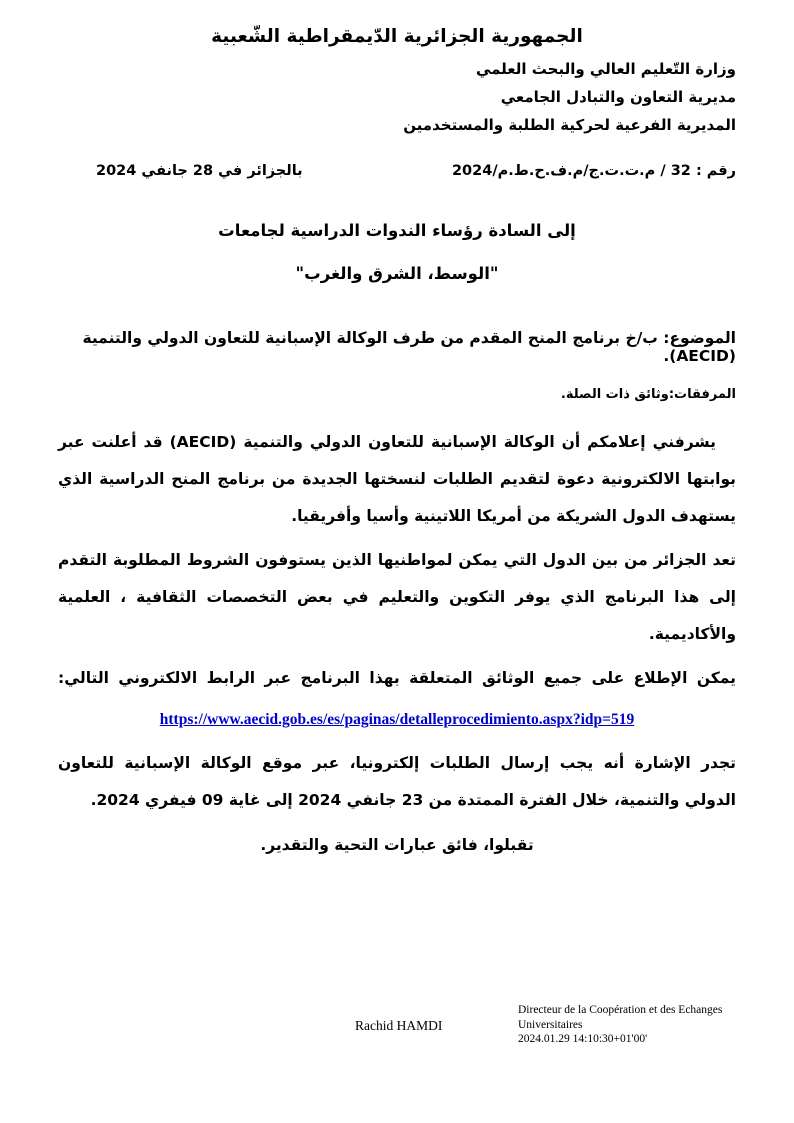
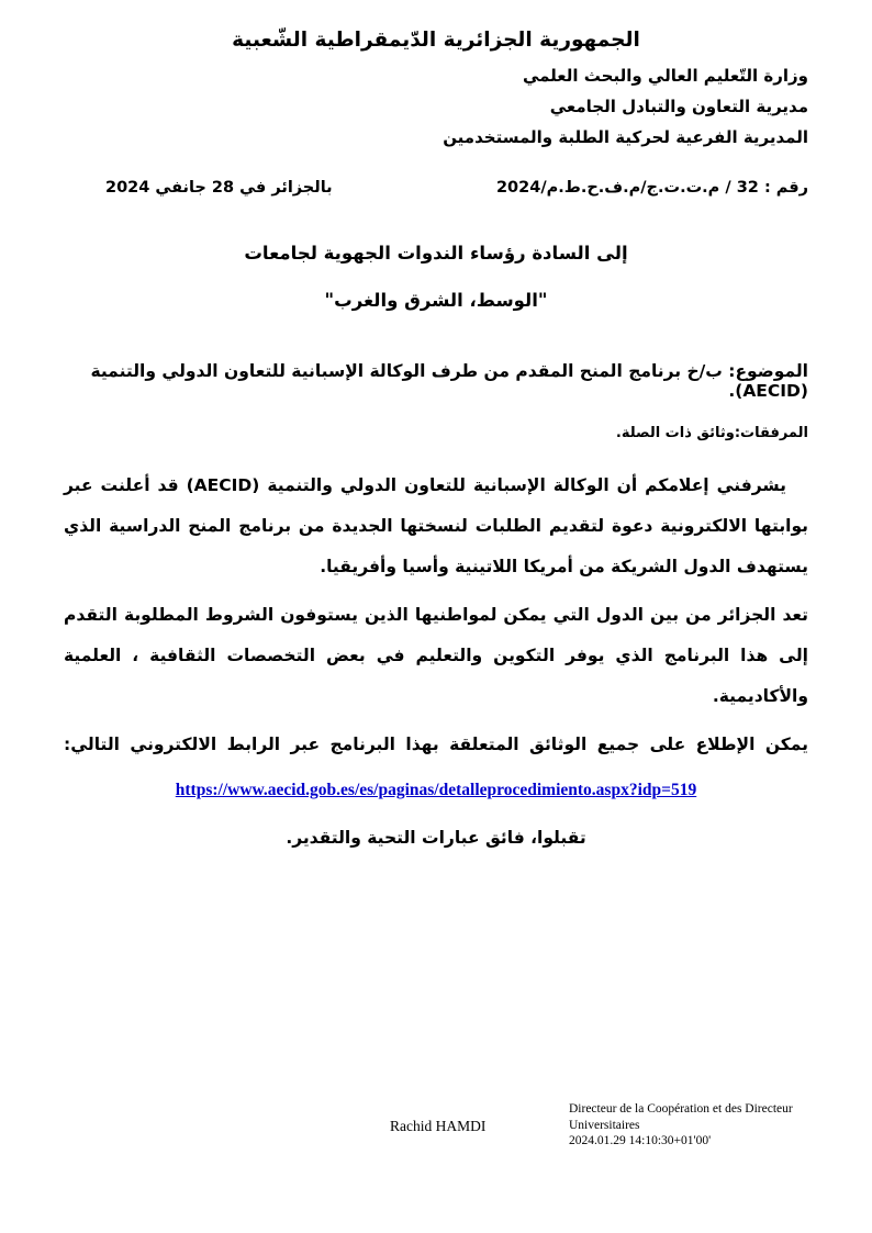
  الجمهورية الجزائرية الدّيمقراطية الشّعبية
  وزارة التّعليم العالي والبحث العلمي
  مديرية التعاون والتبادل الجامعي
  المديرية الفرعية لحركية الطلبة والمستخدمين
  رقم : 32 / م.ت.ت.ج/م.ف.ح.ط.م/2024
  بالجزائر في 28 جانفي 2024
- إلى السادة رؤساء الندوات الدراسية لجامعات
+ إلى السادة رؤساء الندوات الجهوية لجامعات
  "الوسط، الشرق والغرب"
  الموضوع: ب/خ برنامج المنح المقدم من طرف الوكالة الإسبانية للتعاون الدولي والتنمية (AECID).
  المرفقات:وثائق ذات الصلة.
  يشرفني إعلامكم أن الوكالة الإسبانية للتعاون الدولي والتنمية (AECID) قد أعلنت عبر بوابتها الالكترونية دعوة لتقديم الطلبات لنسختها الجديدة من برنامج المنح الدراسية الذي يستهدف الدول الشريكة من أمريكا اللاتينية وأسيا وأفريقيا.
  تعد الجزائر من بين الدول التي يمكن لمواطنيها الذين يستوفون الشروط المطلوبة التقدم إلى هذا البرنامج الذي يوفر التكوين والتعليم في بعض التخصصات الثقافية ، العلمية والأكاديمية.
  يمكن الإطلاع على جميع الوثائق المتعلقة بهذا البرنامج عبر الرابط الالكتروني التالي:
  https://www.aecid.gob.es/es/paginas/detalleprocedimiento.aspx?idp=519
- تجدر الإشارة أنه يجب إرسال الطلبات إلكترونيا، عبر موقع الوكالة الإسبانية للتعاون الدولي والتنمية، خلال الفترة الممتدة من 23 جانفي 2024 إلى غاية 09 فيفري 2024.
  تقبلوا، فائق عبارات التحية والتقدير.
  Rachid HAMDI
- Directeur de la Coopération et des Echanges
+ Directeur de la Coopération et des Directeur
  Universitaires
  2024.01.29 14:10:30+01'00'
